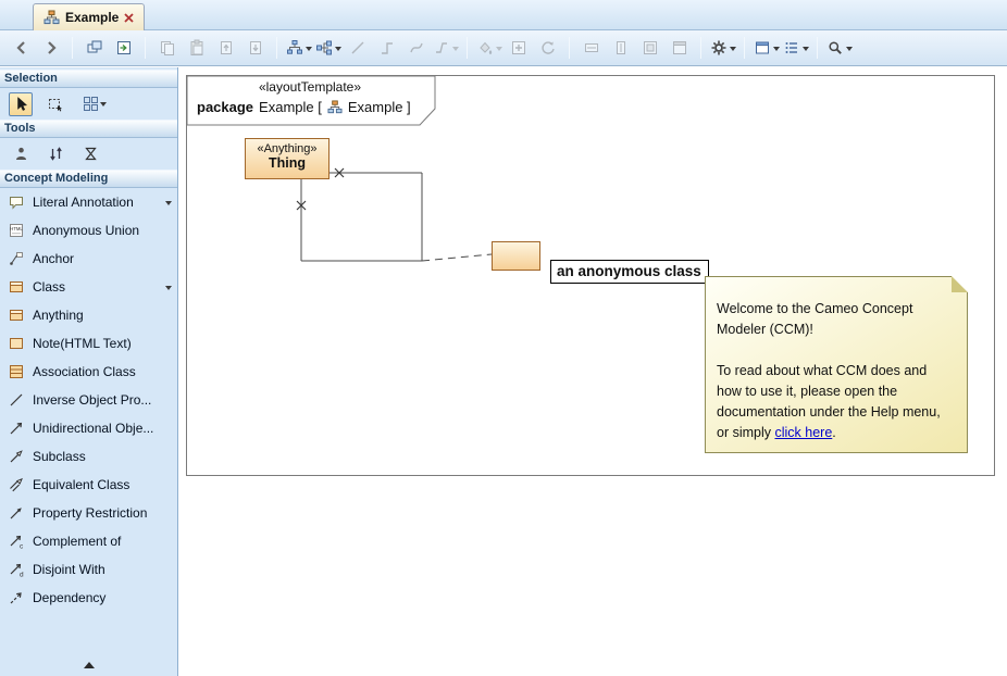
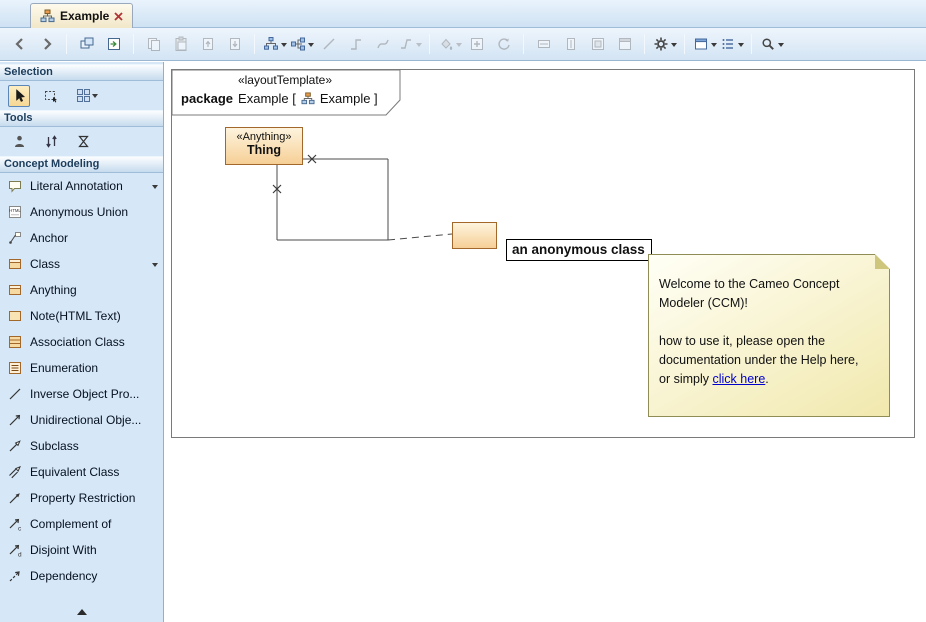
  Example
  Selection
  Tools
  Concept Modeling
  Literal Annotation
  Anonymous Union
  Anchor
  Class
  Anything
  Note(HTML Text)
  Association Class
+ Enumeration
  Inverse Object Pro...
  Unidirectional Obje...
  Subclass
  Equivalent Class
  Property Restriction
  Complement of
  Disjoint With
  Dependency
  «layoutTemplate»
  package
  Example [
  Example ]
  «Anything»
  Thing
  an anonymous class
  Welcome to the Cameo Concept
  Modeler (CCM)!
- To read about what CCM does and
  how to use it, please open the
- documentation under the Help menu,
+ documentation under the Help here,
  or simply click here.
